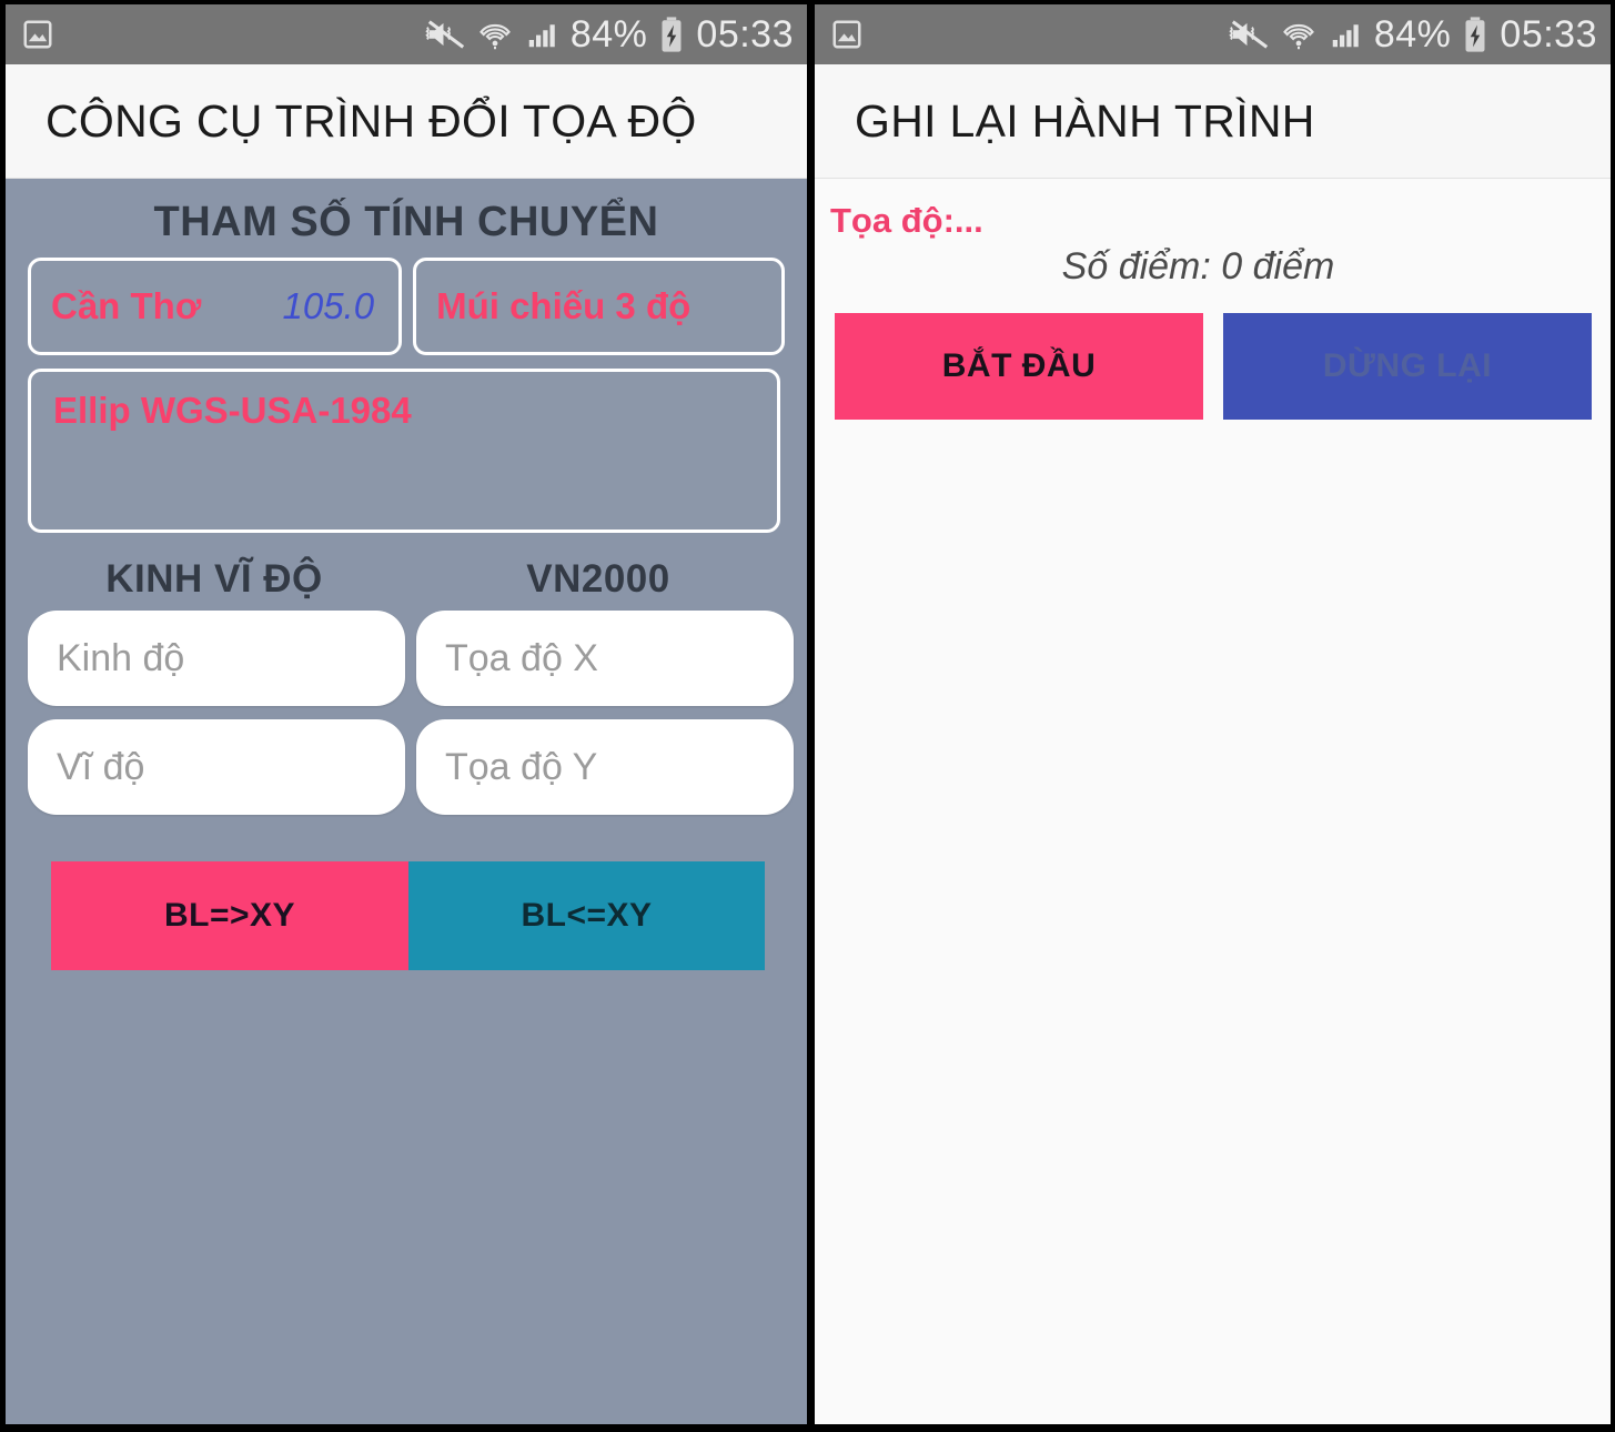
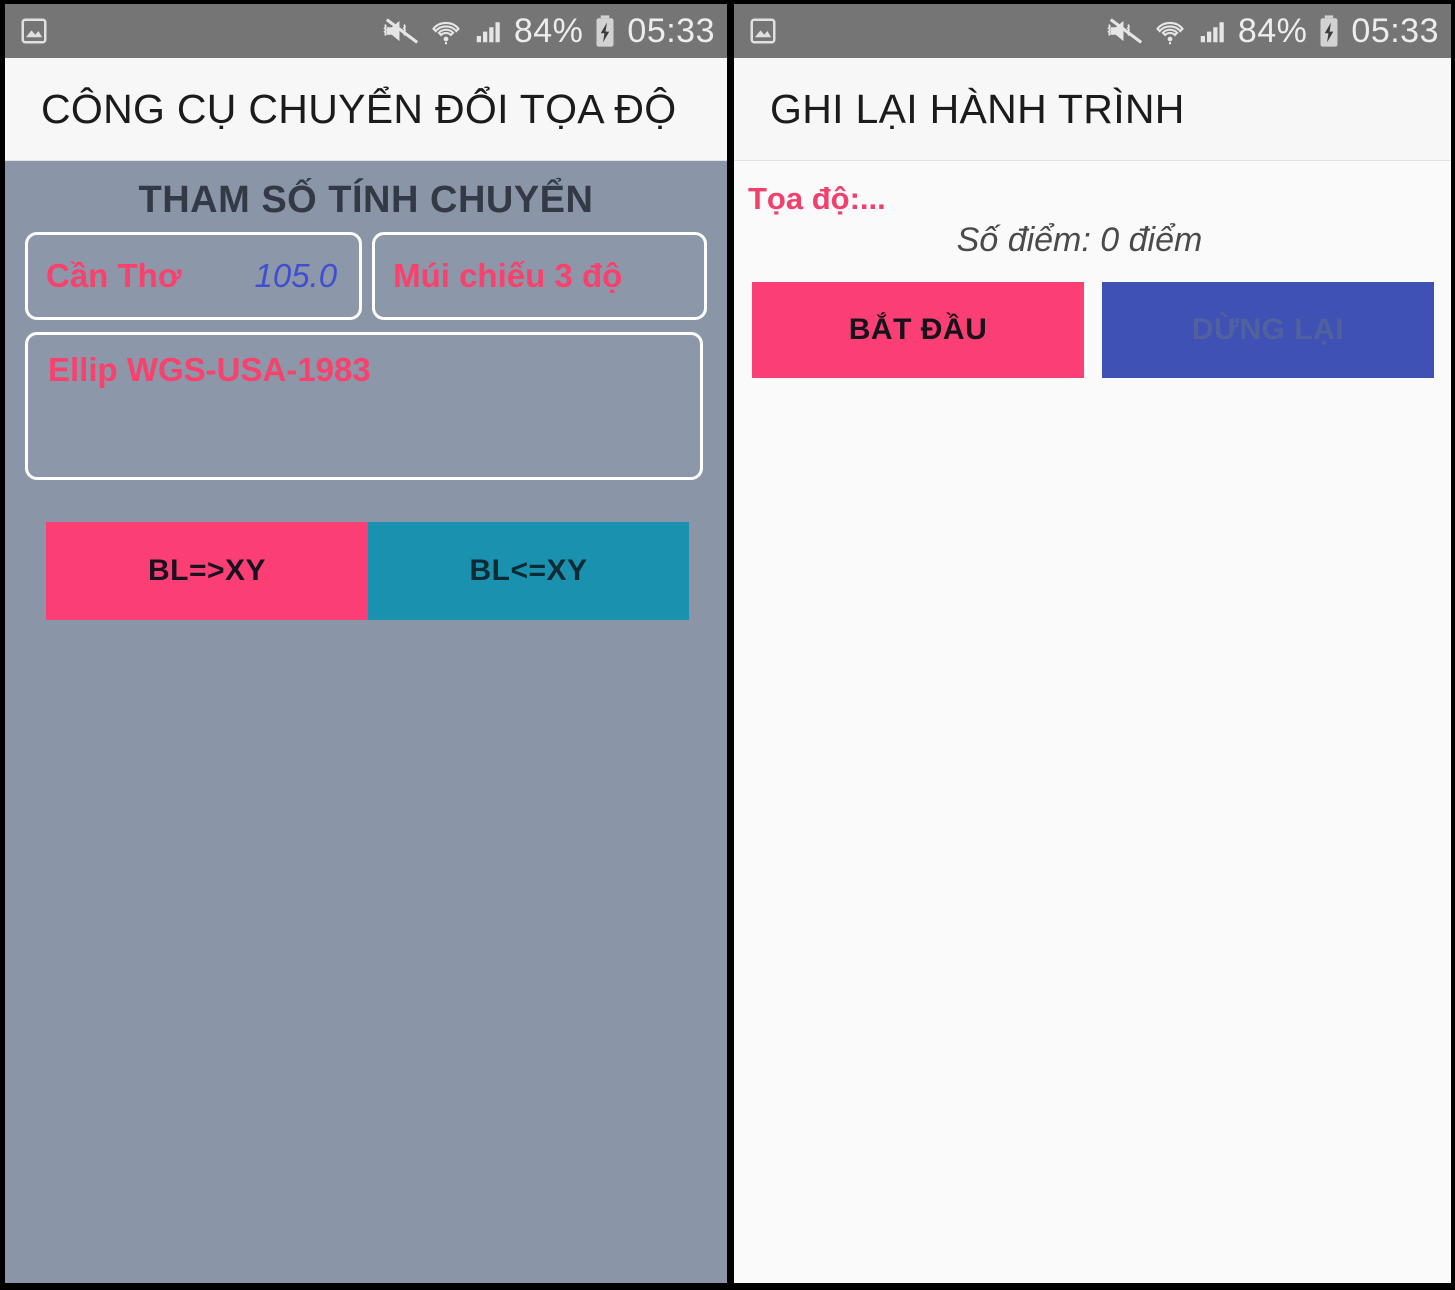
  84%
  05:33
- CÔNG CỤ TRÌNH ĐỔI TỌA ĐỘ
+ CÔNG CỤ CHUYỂN ĐỔI TỌA ĐỘ
  THAM SỐ TÍNH CHUYỂN
  Cần Thơ
  105.0
  Múi chiếu 3 độ
- Ellip WGS-USA-1984
+ Ellip WGS-USA-1983
- KINH VĨ ĐỘ
- VN2000
- Kinh độ
- Vĩ độ
- Tọa độ X
- Tọa độ Y
  BL=>XY
  BL<=XY
  84%
  05:33
  GHI LẠI HÀNH TRÌNH
  Tọa độ:...
  Số điểm: 0 điểm
  BẮT ĐẦU
